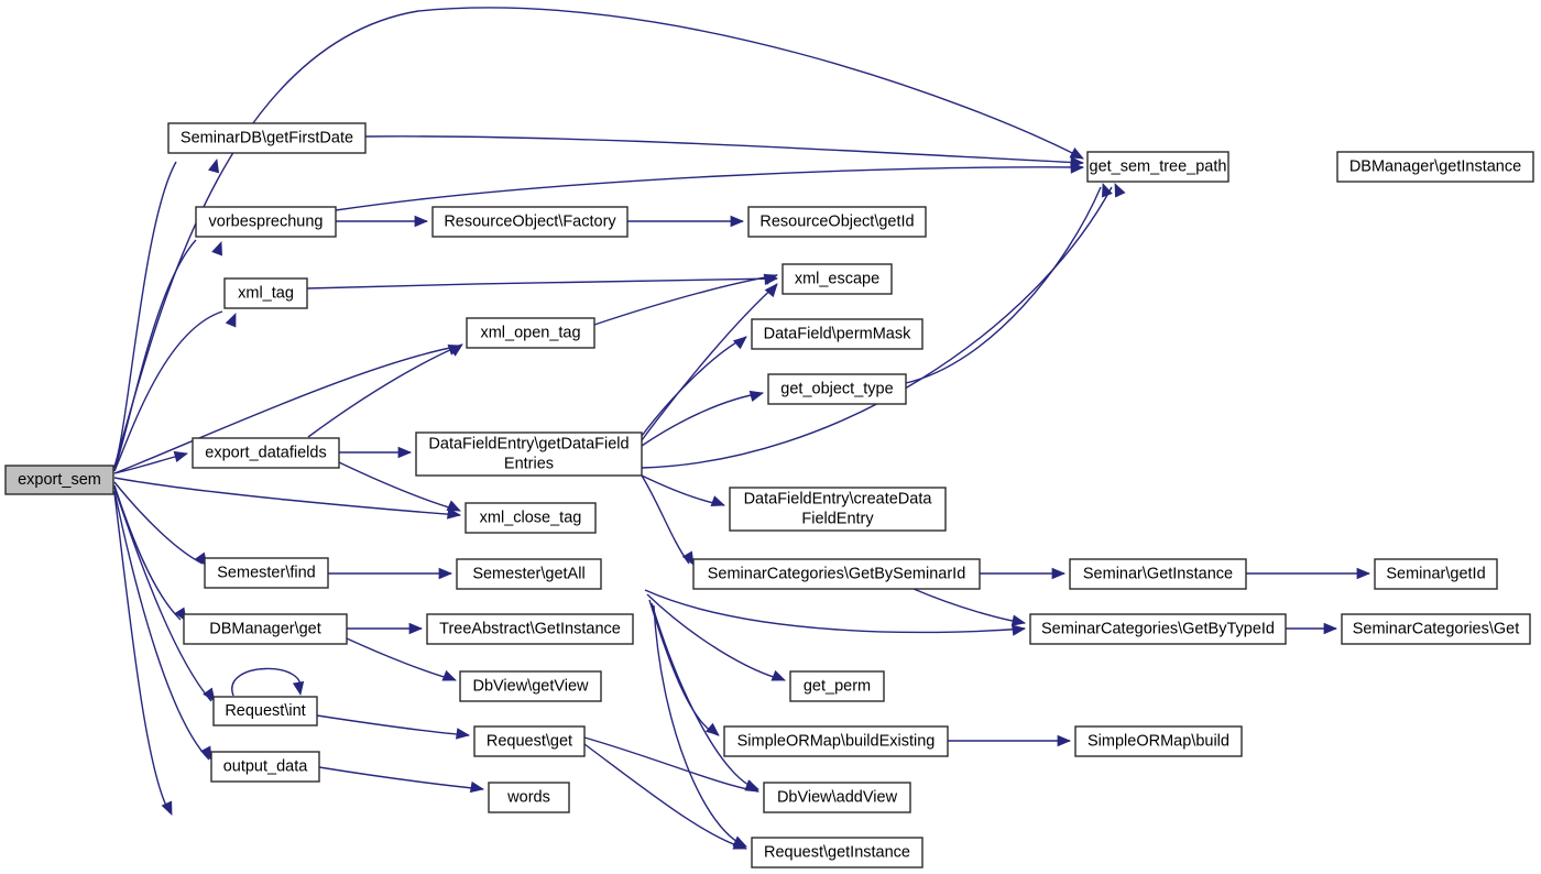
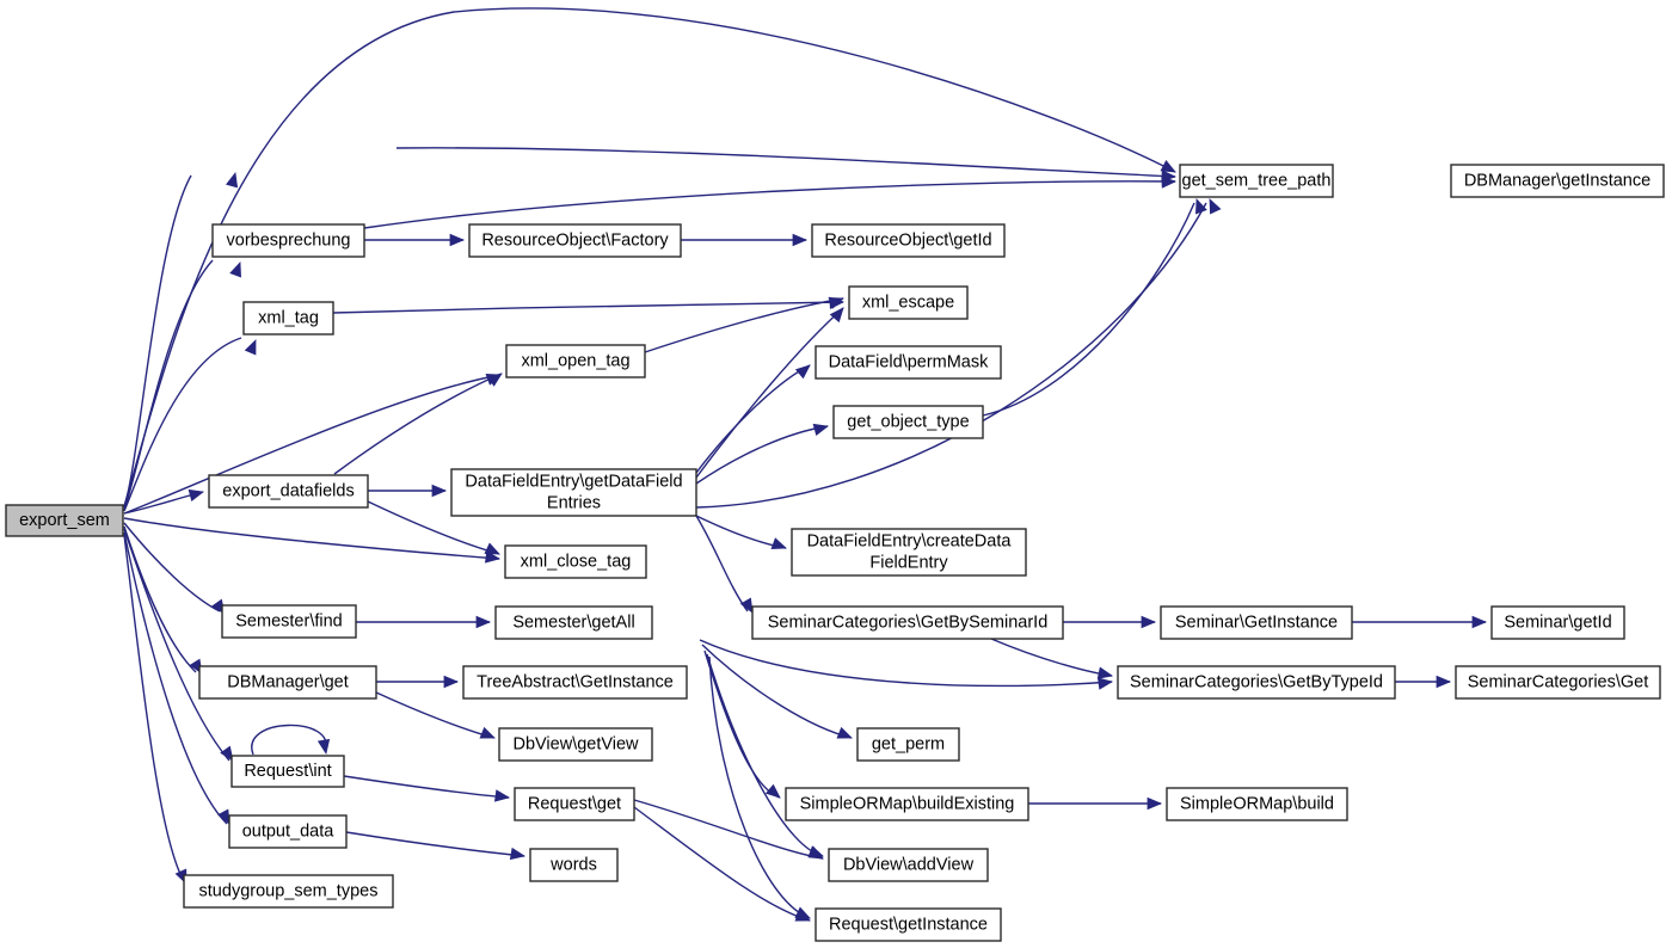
  export_sem
- SeminarDB\getFirstDate
  get_sem_tree_path
  DBManager\getInstance
  vorbesprechung
  ResourceObject\Factory
  ResourceObject\getId
  xml_tag
  xml_escape
  xml_open_tag
  DataField\permMask
  get_object_type
  export_datafields
  DataFieldEntry\getDataField
  Entries
  DataFieldEntry\createData
  FieldEntry
  xml_close_tag
  Semester\find
  Semester\getAll
  SeminarCategories\GetBySeminarId
  Seminar\GetInstance
  Seminar\getId
  DBManager\get
  TreeAbstract\GetInstance
  SeminarCategories\GetByTypeId
  SeminarCategories\Get
  DbView\getView
  get_perm
  Request\int
  Request\get
  SimpleORMap\buildExisting
  SimpleORMap\build
  output_data
  DbView\addView
  words
+ studygroup_sem_types
  Request\getInstance
